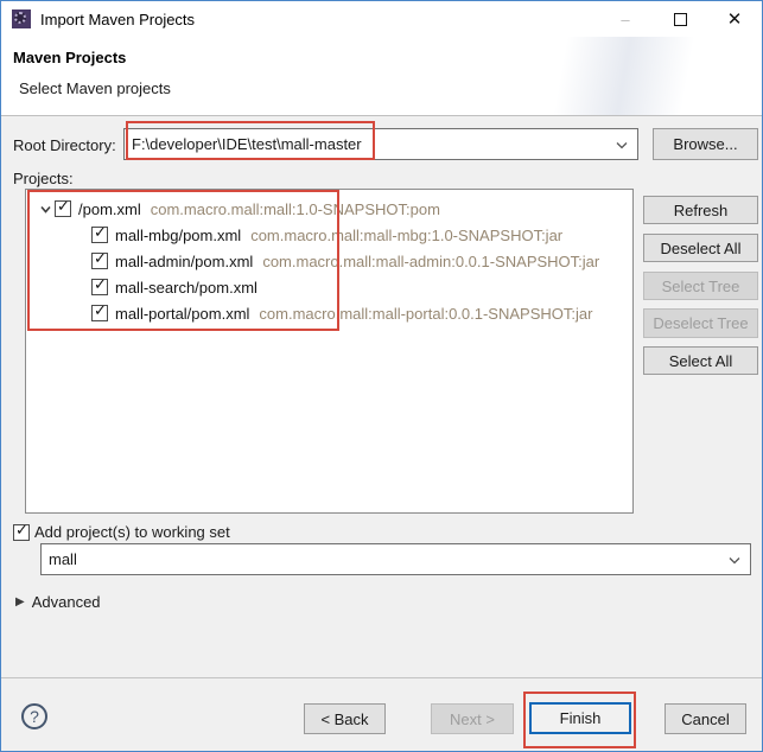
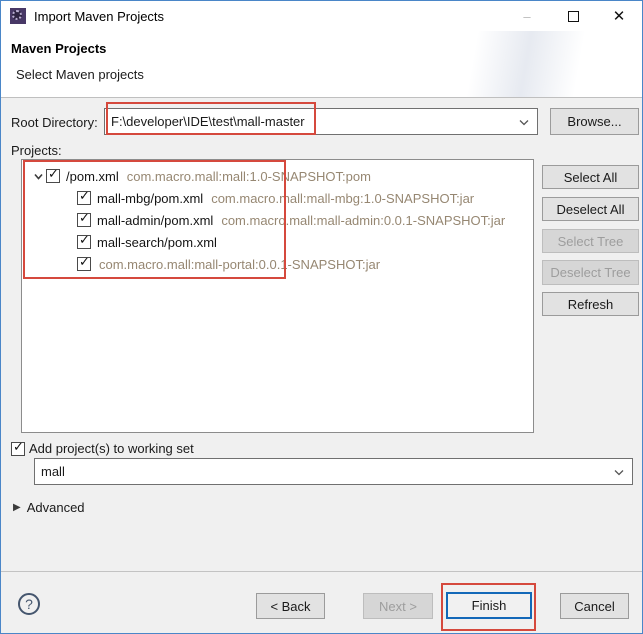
  Import Maven Projects
  –
  ✕
  Maven Projects
  Select Maven projects
  Root Directory:
  F:\developer\IDE\test\mall-master
  Browse...
  Projects:
  ✓
  /pom.xml
  com.macro.mall:mall:1.0-SNAPSHOT:pom
  ✓
  mall-mbg/pom.xml
  com.macro.mall:mall-mbg:1.0-SNAPSHOT:jar
  ✓
  mall-admin/pom.xml
  com.macro.mall:mall-admin:0.0.1-SNAPSHOT:jar
  ✓
  mall-search/pom.xml
  ✓
- mall-portal/pom.xml
  com.macro.mall:mall-portal:0.0.1-SNAPSHOT:jar
- Refresh
+ Select All
  Deselect All
  Select Tree
  Deselect Tree
- Select All
+ Refresh
  ✓
  Add project(s) to working set
  mall
  ▶
  Advanced
  ?
  < Back
  Next >
  Finish
  Cancel
